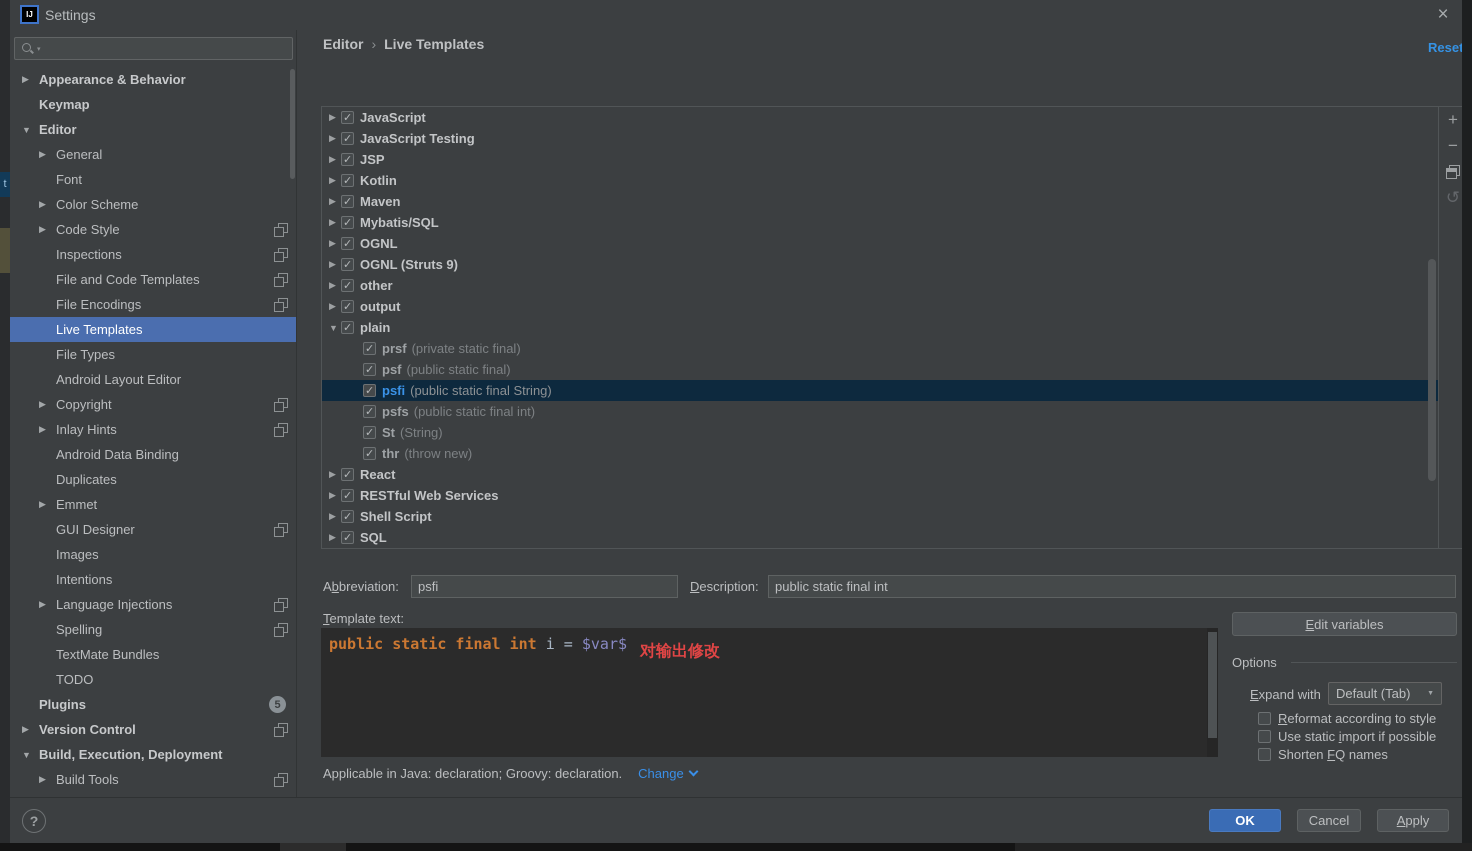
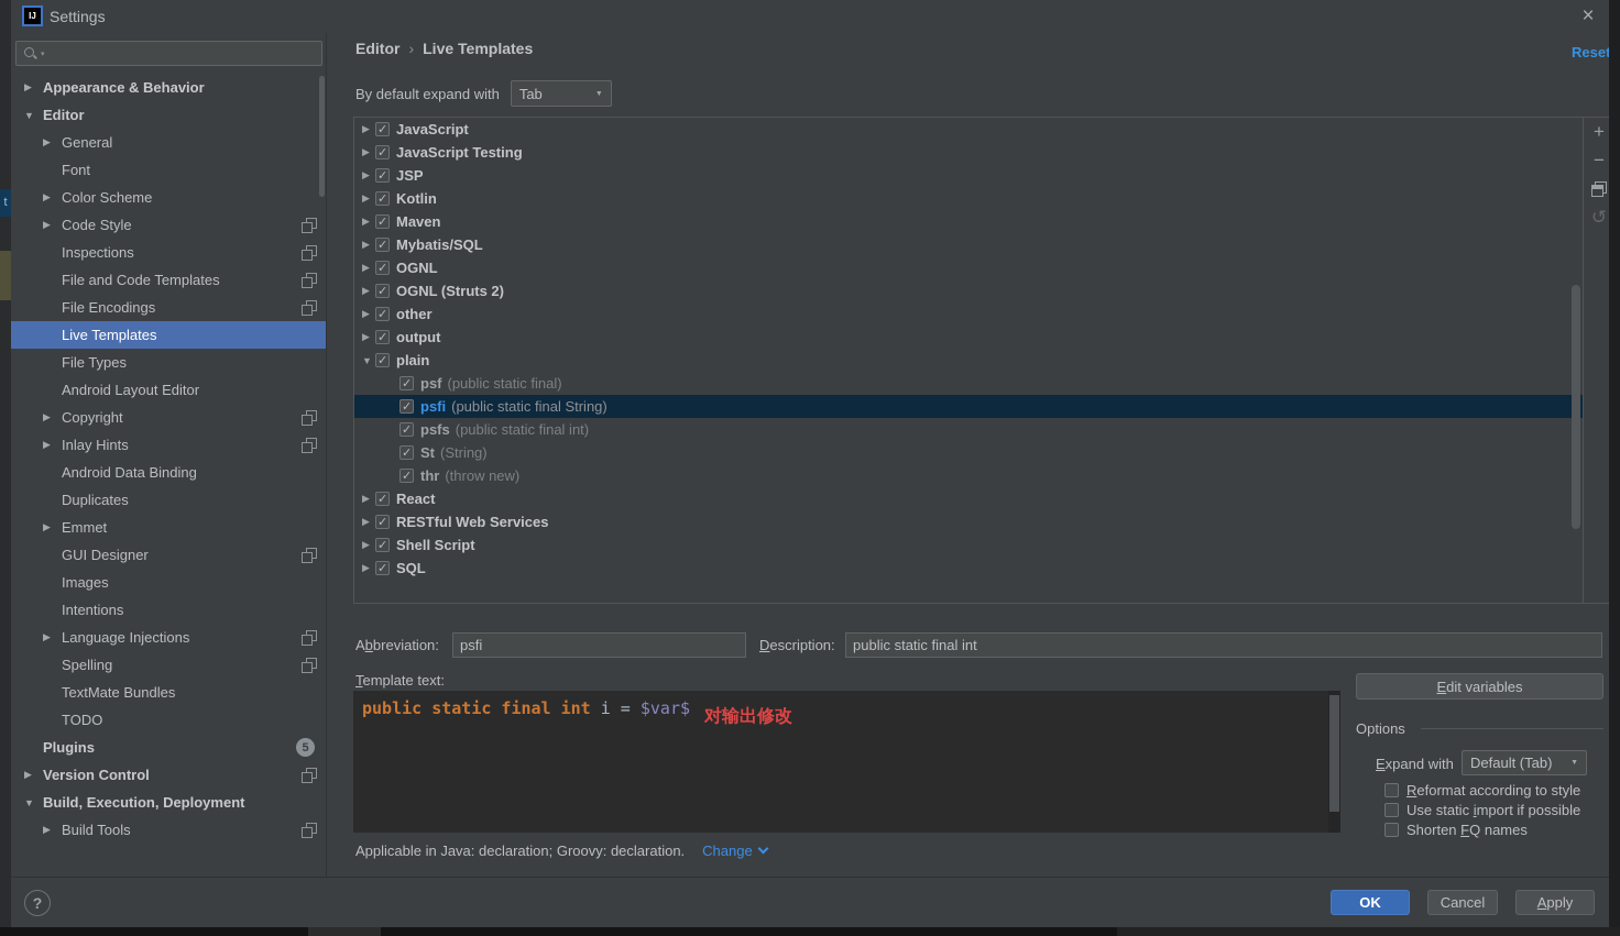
  t
  IJ
  Settings
  ×
  ▶
  Appearance & Behavior
- Keymap
  ▼
  Editor
  ▶
  General
  Font
  ▶
  Color Scheme
  ▶
  Code Style
  Inspections
  File and Code Templates
  File Encodings
  Live Templates
  File Types
  Android Layout Editor
  ▶
  Copyright
  ▶
  Inlay Hints
  Android Data Binding
  Duplicates
  ▶
  Emmet
  GUI Designer
  Images
  Intentions
  ▶
  Language Injections
  Spelling
  TextMate Bundles
  TODO
  Plugins
  5
  ▶
  Version Control
  ▼
  Build, Execution, Deployment
  ▶
  Build Tools
  Editor › Live Templates
  Rese
+ By default expand with
+ Tab
  ▶
  JavaScript
  ▶
  JavaScript Testing
  ▶
  JSP
  ▶
  Kotlin
  ▶
  Maven
  ▶
  Mybatis/SQL
  ▶
  OGNL
  ▶
- OGNL (Struts 9)
+ OGNL (Struts 2)
  ▶
  other
  ▶
  output
  ▼
  plain
- prsf
- (private static final)
  psf
  (public static final)
  psfi
  (public static final String)
  psfs
  (public static final int)
  St
  (String)
  thr
  (throw new)
  ▶
  React
  ▶
  RESTful Web Services
  ▶
  Shell Script
  ▶
  SQL
  +
  −
  ↺
  Abbreviation:
  psfi
  Description:
  public static final int
  Template text:
  public static final int i = $var$
  对输出修改
  Edit variables
  Options
  Expand with
  Default (Tab)
  Reformat according to style
  Use static import if possible
  Shorten FQ names
  Applicable in Java: declaration; Groovy: declaration.
  Change
  ?
  OK
  Cancel
  Apply
